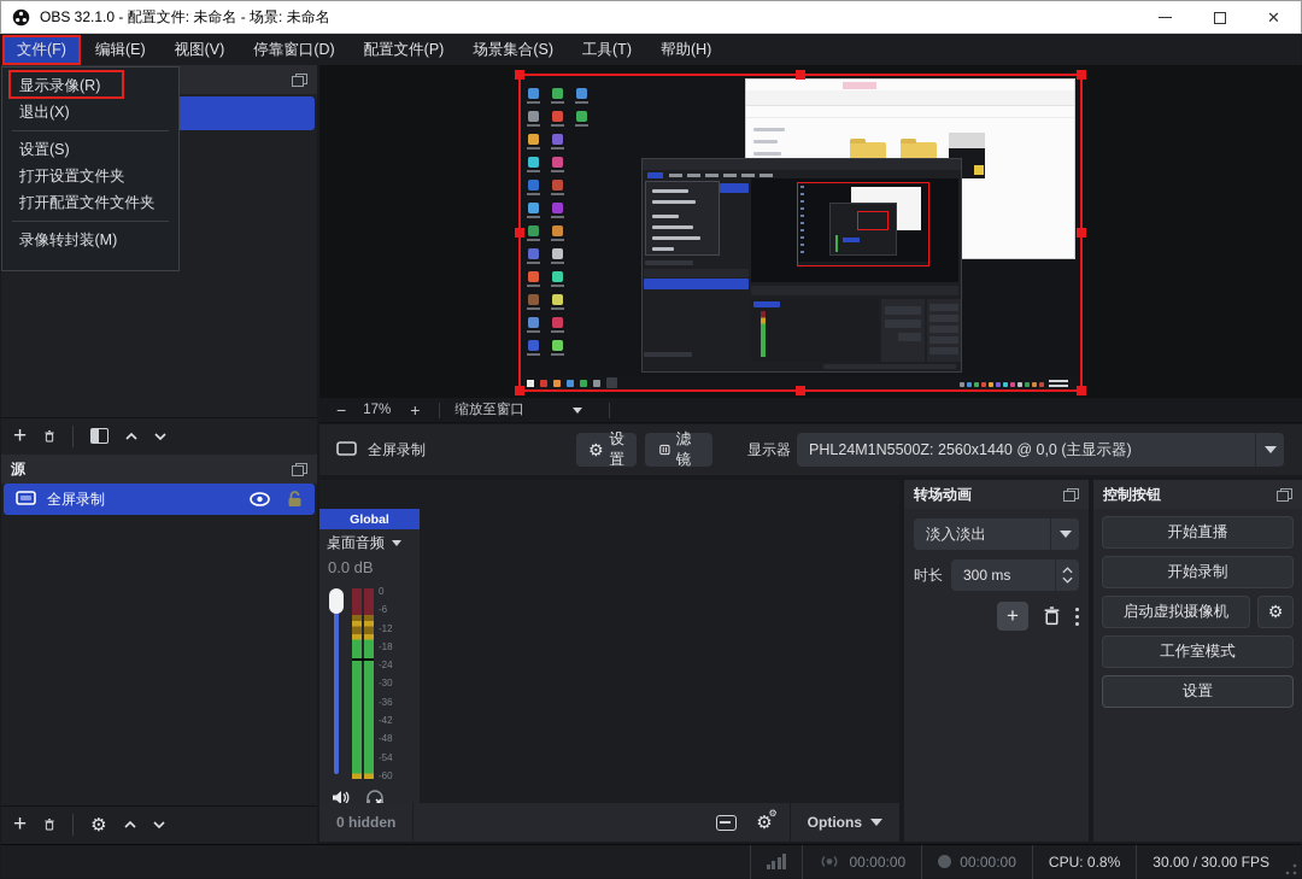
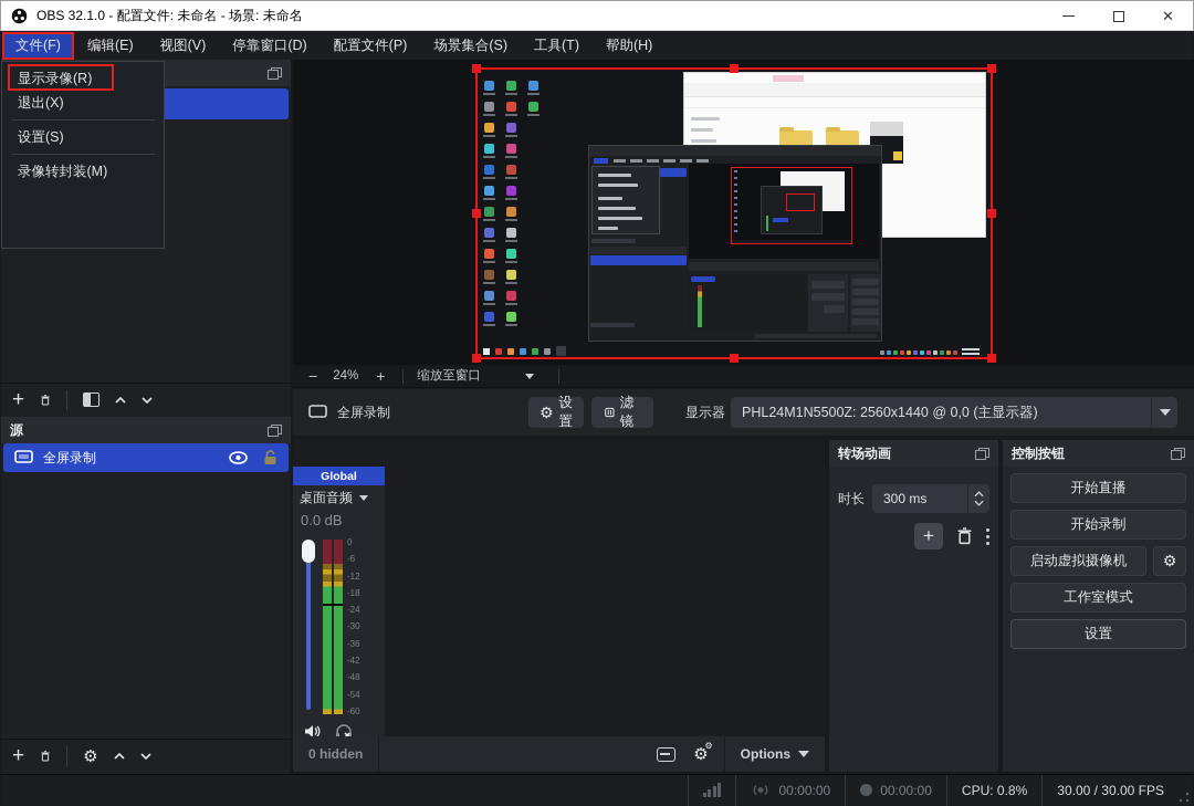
  OBS 32.1.0 - 配置文件: 未命名 - 场景: 未命名
  ✕
  文件(F)
  编辑(E)
  视图(V)
  停靠窗口(D)
  配置文件(P)
  场景集合(S)
  工具(T)
  帮助(H)
  +
  源
  全屏录制
  +
  ⚙
  显示录像(R)
  退出(X)
  设置(S)
- 打开设置文件夹
- 打开配置文件文件夹
  录像转封装(M)
  −
- 17%
+ 24%
  +
  缩放至窗口
  全屏录制
  ⚙
  设置
  滤镜
  显示器
  PHL24M1N5500Z: 2560x1440 @ 0,0 (主显示器)
  Global
  桌面音频
  0.0 dB
  0
  -6
  -12
  -18
  -24
  -30
  -36
  -42
  -48
  -54
  -60
  0 hidden
  ⚙
  ⚙
  Options
  转场动画
- 淡入淡出
  时长
  300 ms
  +
  控制按钮
  开始直播
  开始录制
  启动虚拟摄像机
  ⚙
  工作室模式
  设置
  00:00:00
  00:00:00
  CPU: 0.8%
  30.00 / 30.00 FPS
